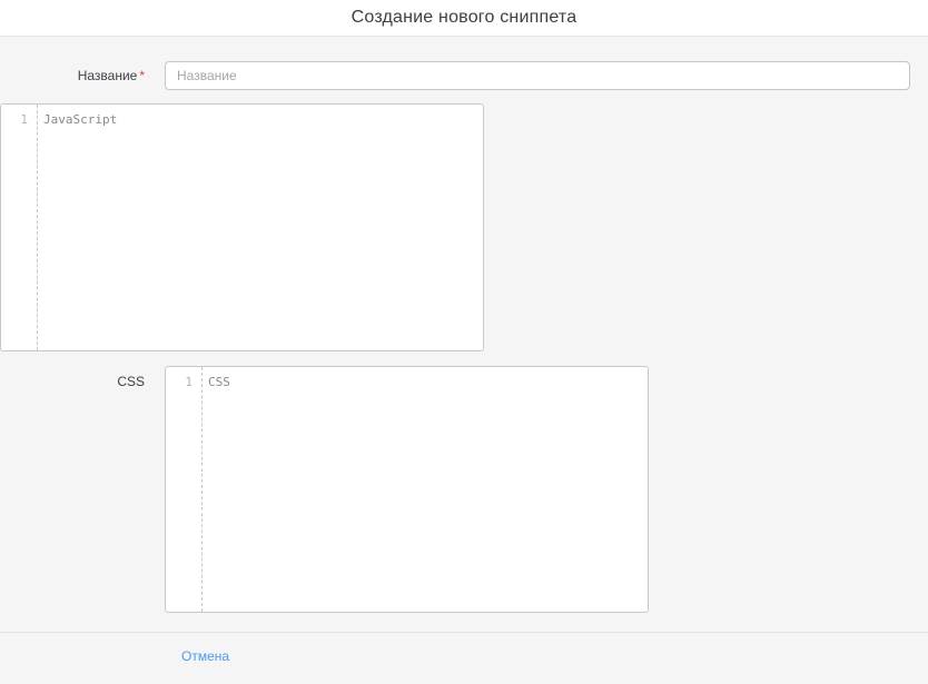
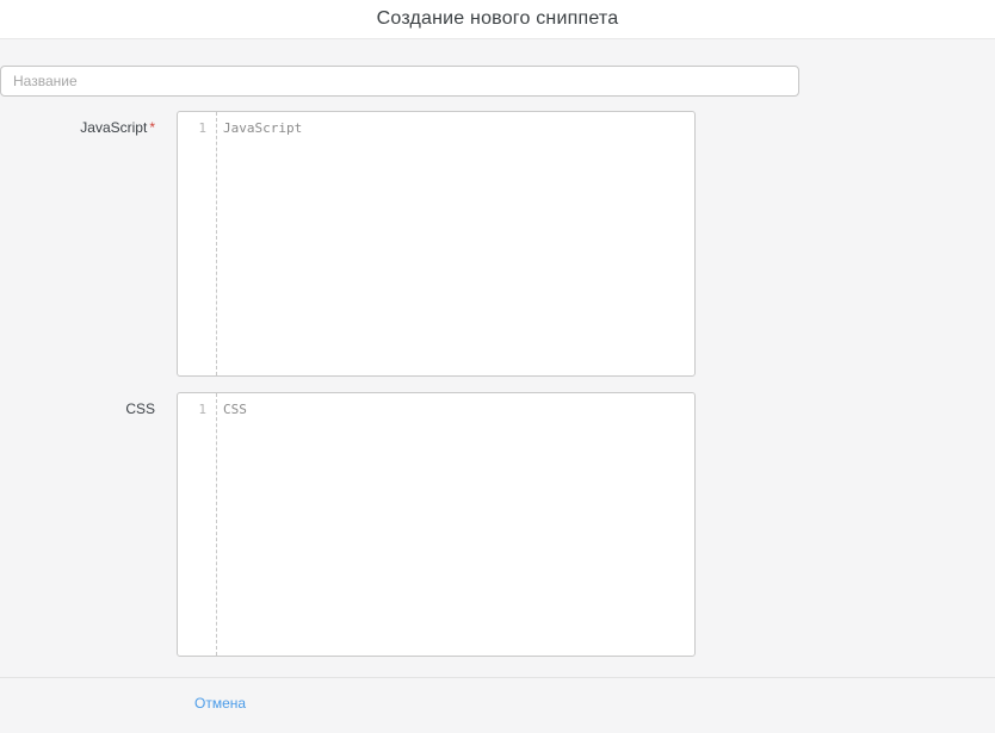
  Создание нового сниппета
- Название *
  Название
+ JavaScript *
  1
  JavaScript
  CSS
  1
  CSS
  Отмена
